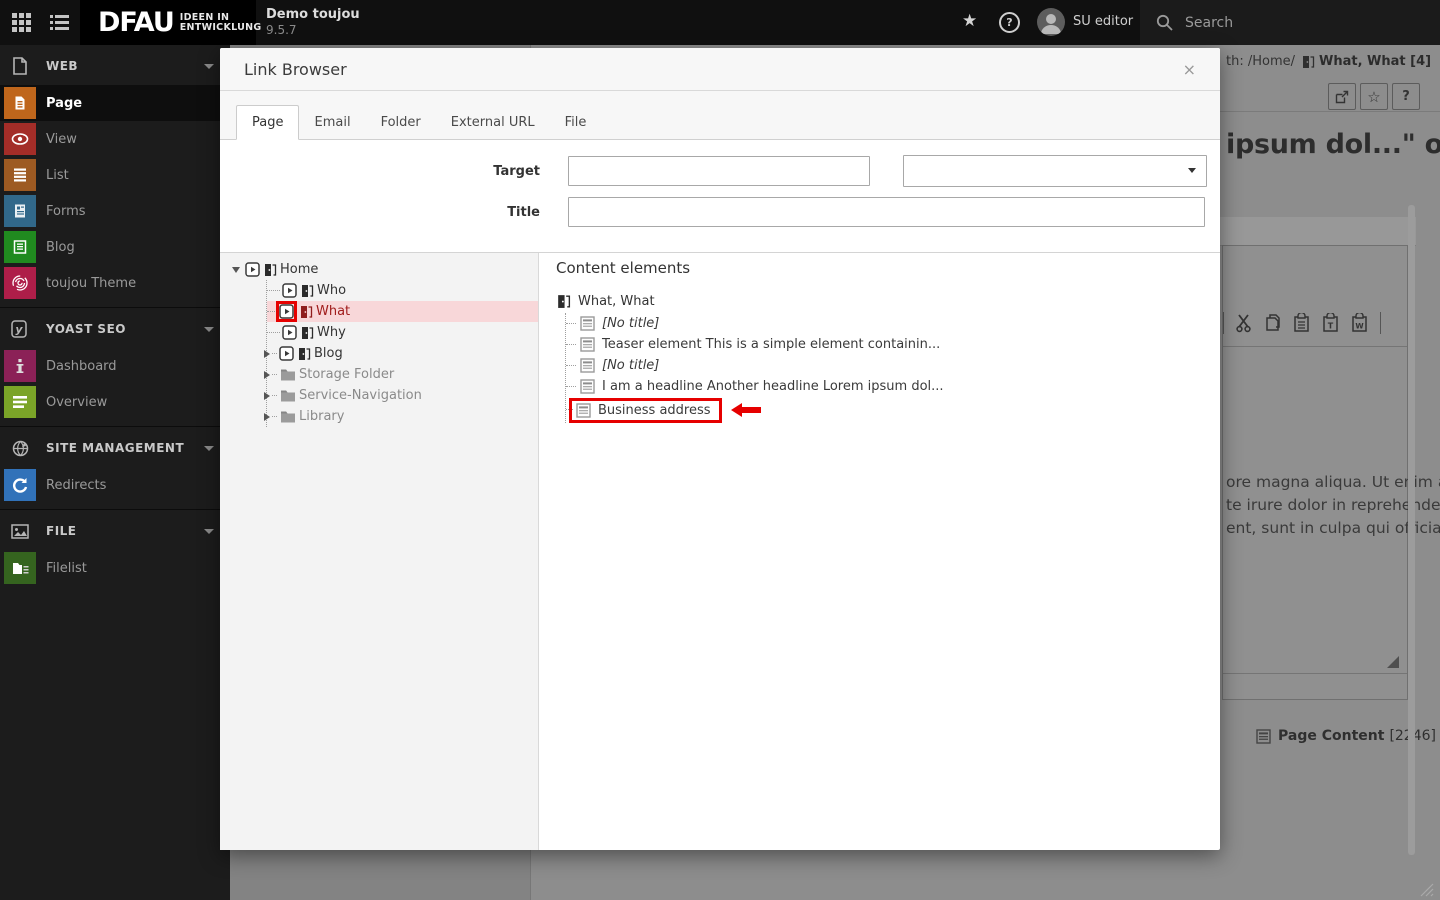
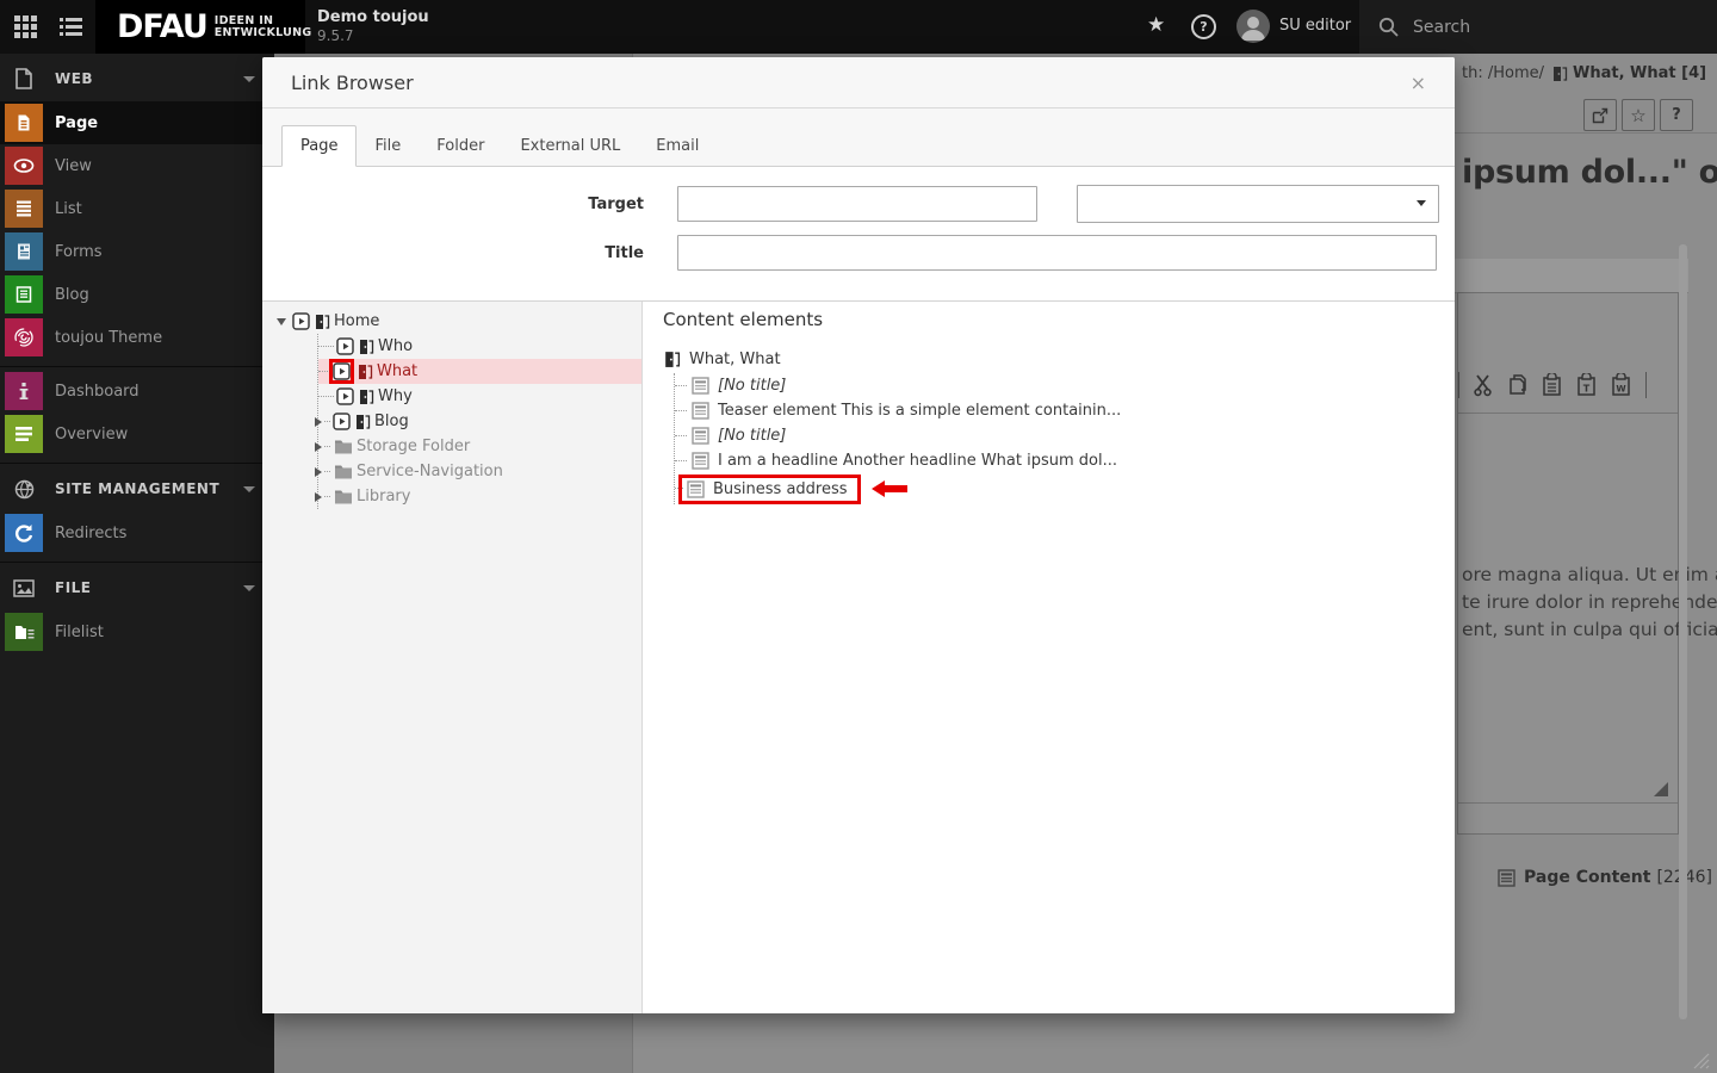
  th: /Home/
  What, What [4]
  ☆
  ?
  ipsum dol..." o
  T
  W
  ore magna aliqua. Ut eim
  te irure dolor in reprehende
  ent, sunt in culpa qui oficia
  Page Content
  [246]
  DFAU
  IDEEN IN
  ENTWICKLUNG
  Demo toujou
  9.5.7
  ★
  ?
  SU editor
  Search
  WEB
  Page
  View
  List
  Forms
  Blog
  toujou Theme
- y
- YOAST SEO
  Dashboard
  Overview
  SITE MANAGEMENT
  Redirects
  FILE
  Filelist
  Link Browser
  ×
  Page
- Email
+ File
  Folder
  External URL
- File
+ Email
  Target
  Title
  Home
  Who
  What
  Why
  Blog
  Storage Folder
  Service-Navigation
  Library
  Content elements
  What, What
  [No title]
  Teaser element This is a simple element containin...
  [No title]
- I am a headline Another headline Lorem ipsum dol...
+ I am a headline Another headline What ipsum dol...
  Business address
